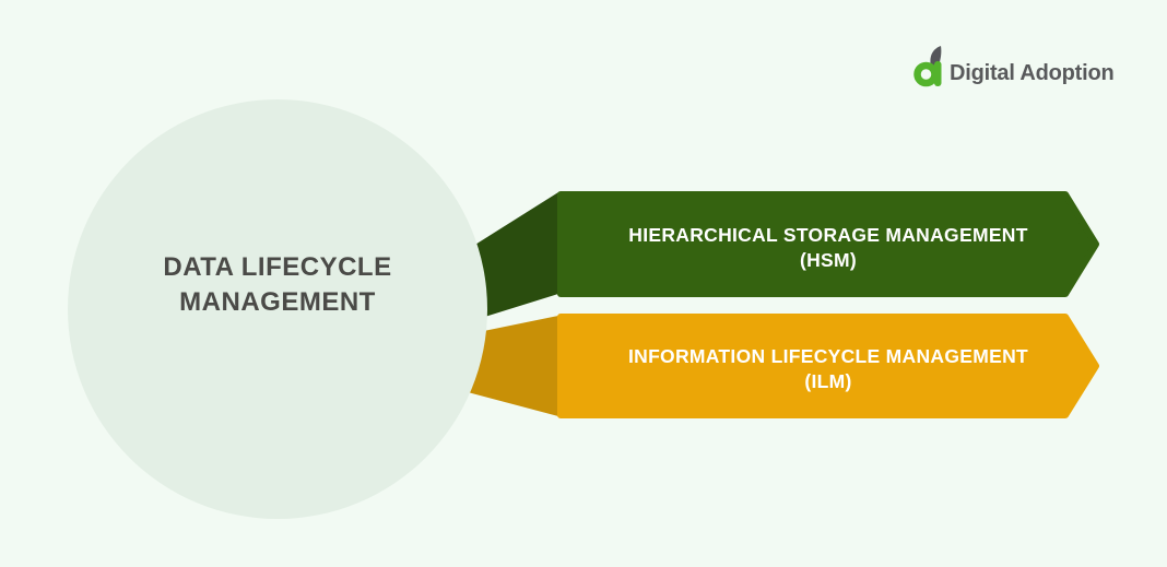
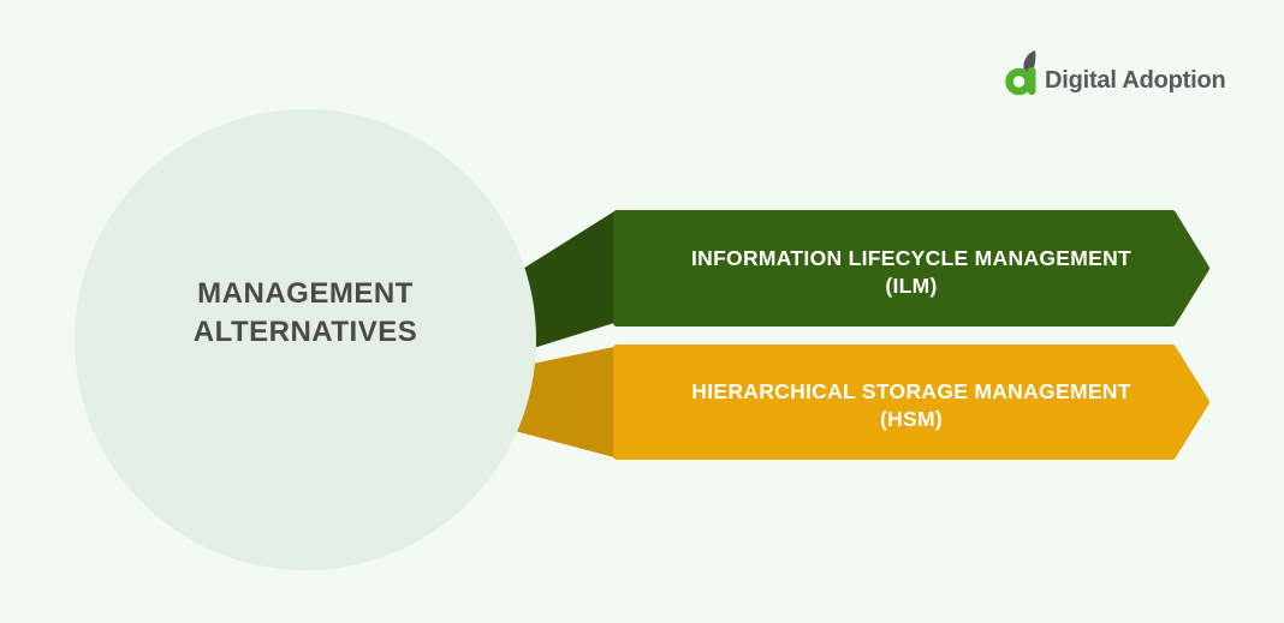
- DATA LIFECYCLE
  MANAGEMENT
+ ALTERNATIVES
- HIERARCHICAL STORAGE MANAGEMENT
+ INFORMATION LIFECYCLE MANAGEMENT
- (HSM)
+ (ILM)
- INFORMATION LIFECYCLE MANAGEMENT
+ HIERARCHICAL STORAGE MANAGEMENT
- (ILM)
+ (HSM)
  Digital Adoption
